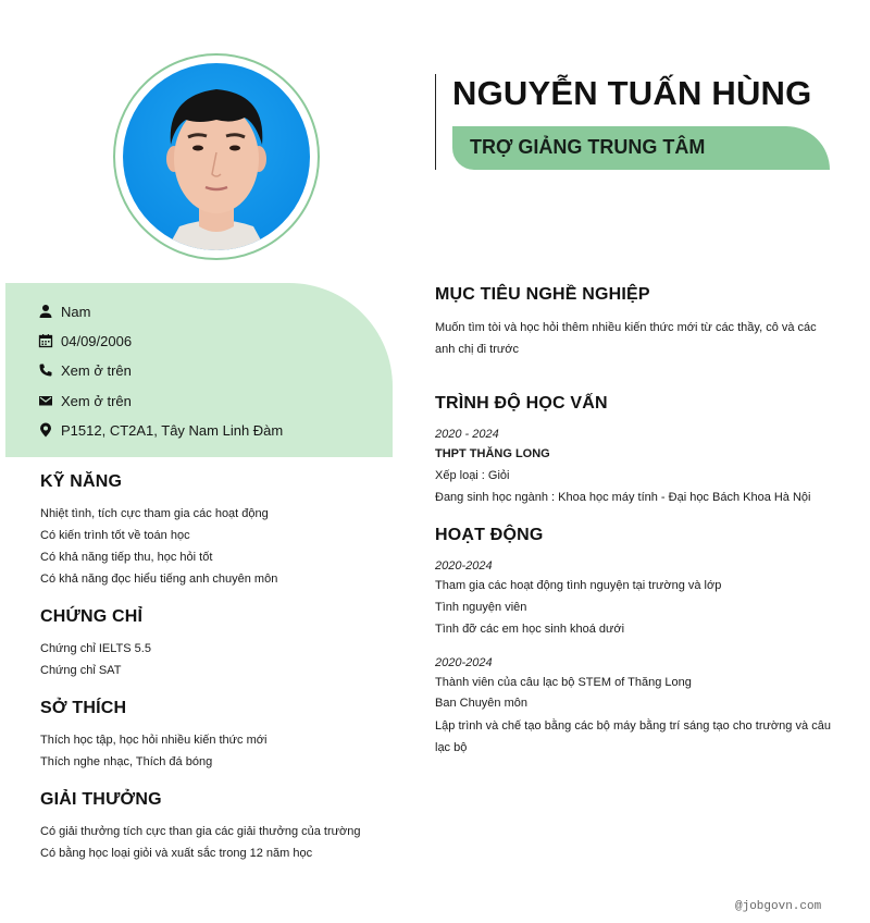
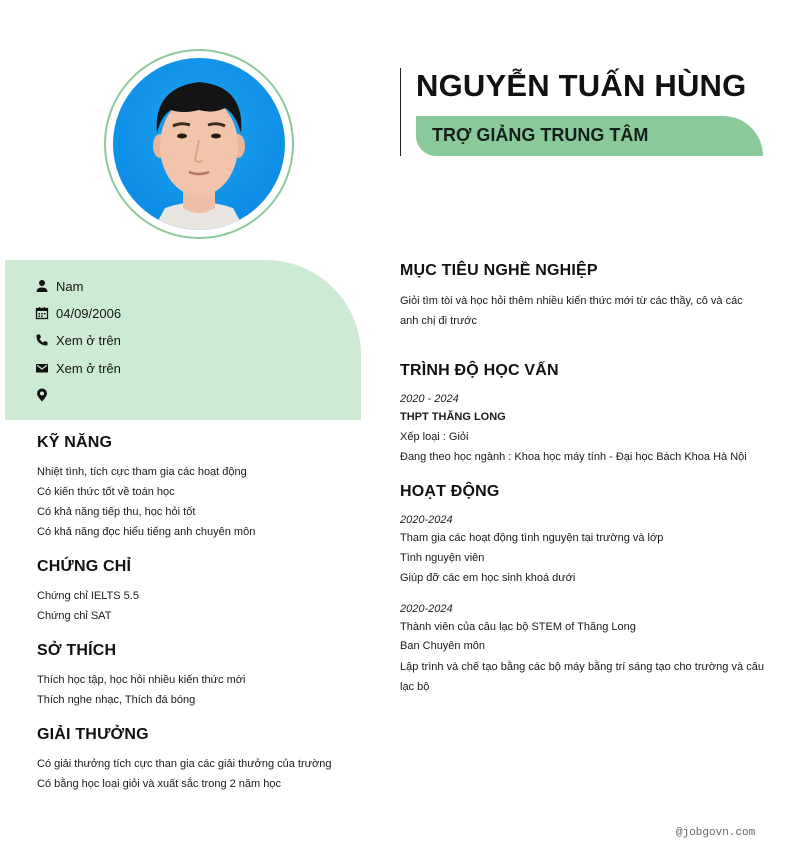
  NGUYỄN TUẤN HÙNG
  TRỢ GIẢNG TRUNG TÂM
  Nam
  04/09/2006
  Xem ở trên
  Xem ở trên
- P1512, CT2A1, Tây Nam Linh Đàm
  KỸ NĂNG
  Nhiệt tình, tích cực tham gia các hoạt động
- Có kiến trình tốt về toán học
+ Có kiến thức tốt về toán học
  Có khả năng tiếp thu, học hỏi tốt
  Có khả năng đọc hiểu tiếng anh chuyên môn
  CHỨNG CHỈ
  Chứng chỉ IELTS 5.5
  Chứng chỉ SAT
  SỞ THÍCH
  Thích học tập, học hỏi nhiều kiến thức mới
  Thích nghe nhạc, Thích đá bóng
  GIẢI THƯỞNG
  Có giải thưởng tích cực than gia các giải thưởng của trường
- Có bằng học loại giỏi và xuất sắc trong 12 năm học
+ Có bằng học loại giỏi và xuất sắc trong 2 năm học
  MỤC TIÊU NGHỀ NGHIỆP
- Muốn tìm tòi và học hỏi thêm nhiều kiến thức mới từ các thầy, cô và các anh chị đi trước
+ Giỏi tìm tòi và học hỏi thêm nhiều kiến thức mới từ các thầy, cô và các anh chị đi trước
  TRÌNH ĐỘ HỌC VẤN
  2020 - 2024
  THPT THĂNG LONG
  Xếp loại : Giỏi
- Đang sinh học ngành : Khoa học máy tính - Đại học Bách Khoa Hà Nội
+ Đang theo học ngành : Khoa học máy tính - Đại học Bách Khoa Hà Nội
  HOẠT ĐỘNG
  2020-2024
  Tham gia các hoạt động tình nguyện tại trường và lớp
  Tình nguyện viên
- Tình đỡ các em học sinh khoá dưới
+ Giúp đỡ các em học sinh khoá dưới
  2020-2024
  Thành viên của câu lạc bộ STEM of Thăng Long
  Ban Chuyên môn
  Lập trình và chế tạo bằng các bộ máy bằng trí sáng tạo cho trường và câu lạc bộ
  @jobgovn.com
